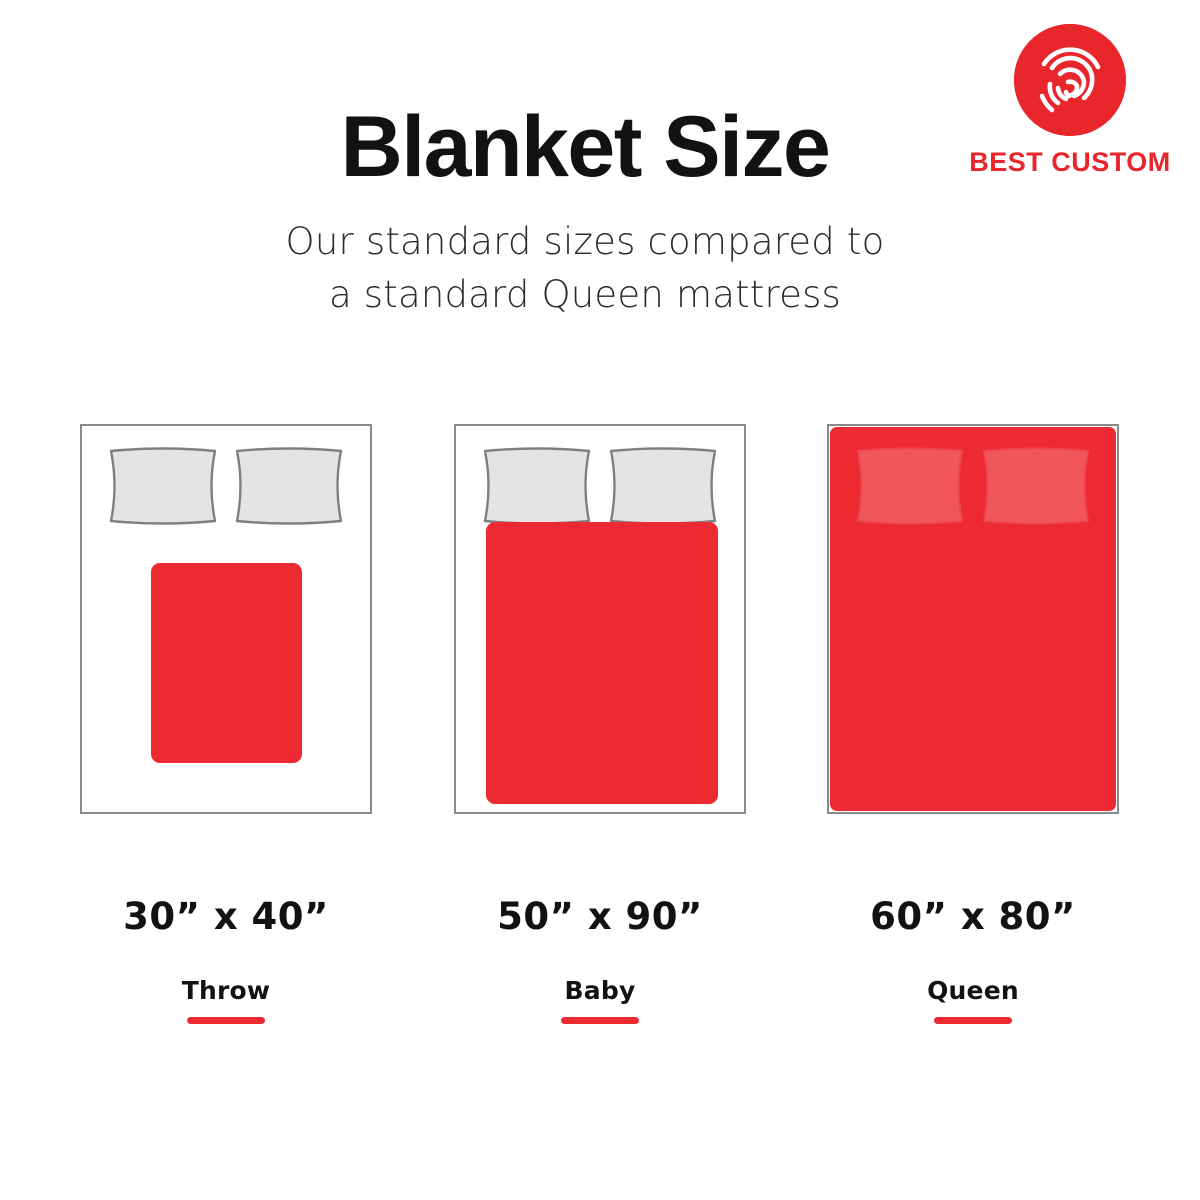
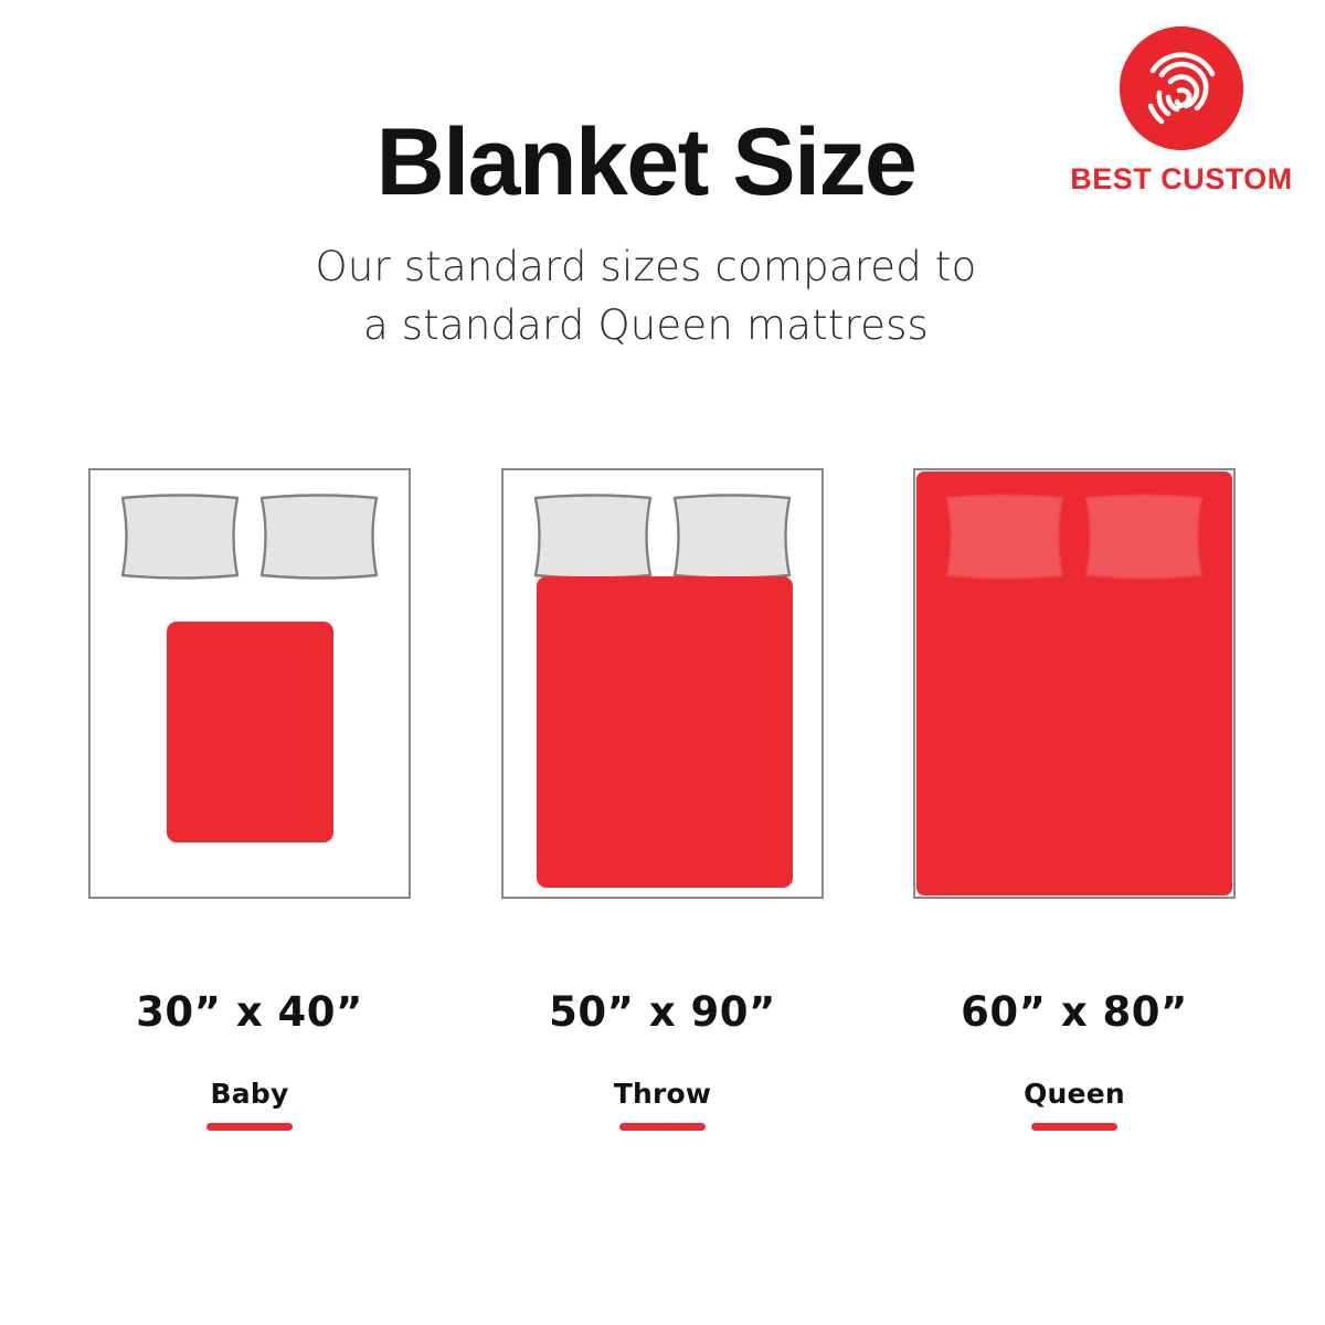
  BEST CUSTOM
  Blanket Size
  Our standard sizes compared to
  a standard Queen mattress
  30” x 40”
- Throw
+ Baby
  50” x 90”
- Baby
+ Throw
  60” x 80”
  Queen
